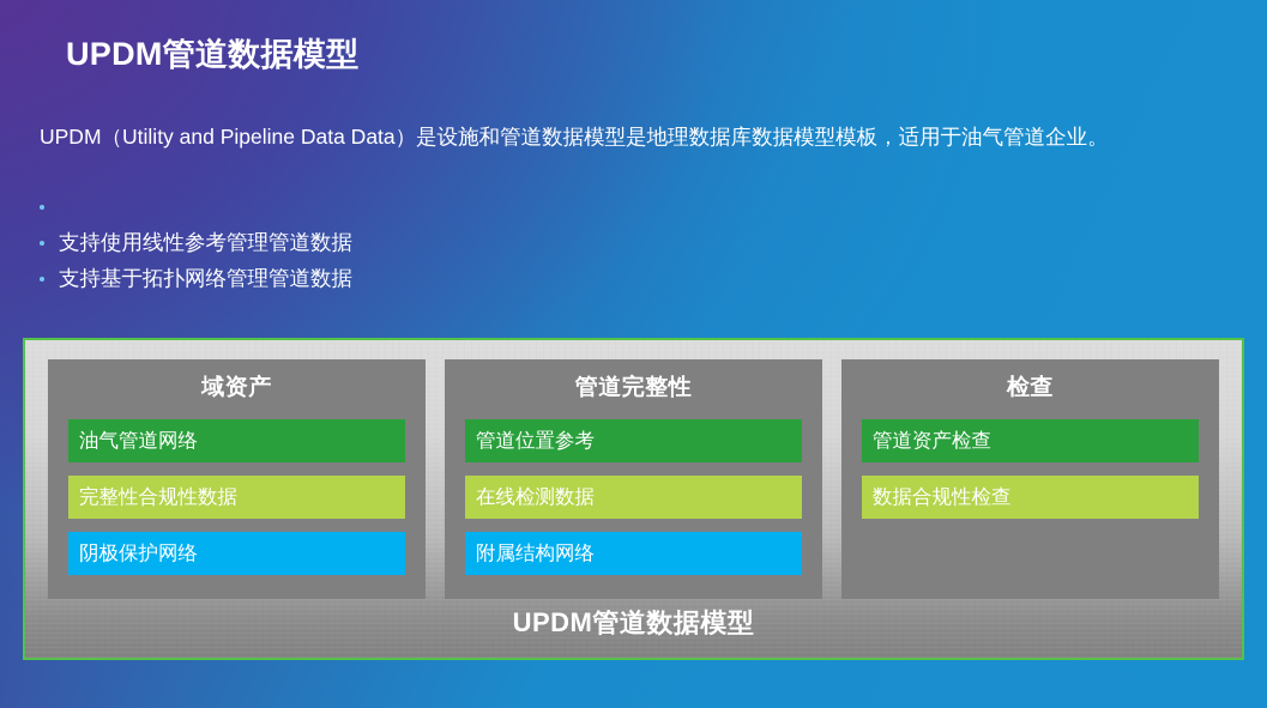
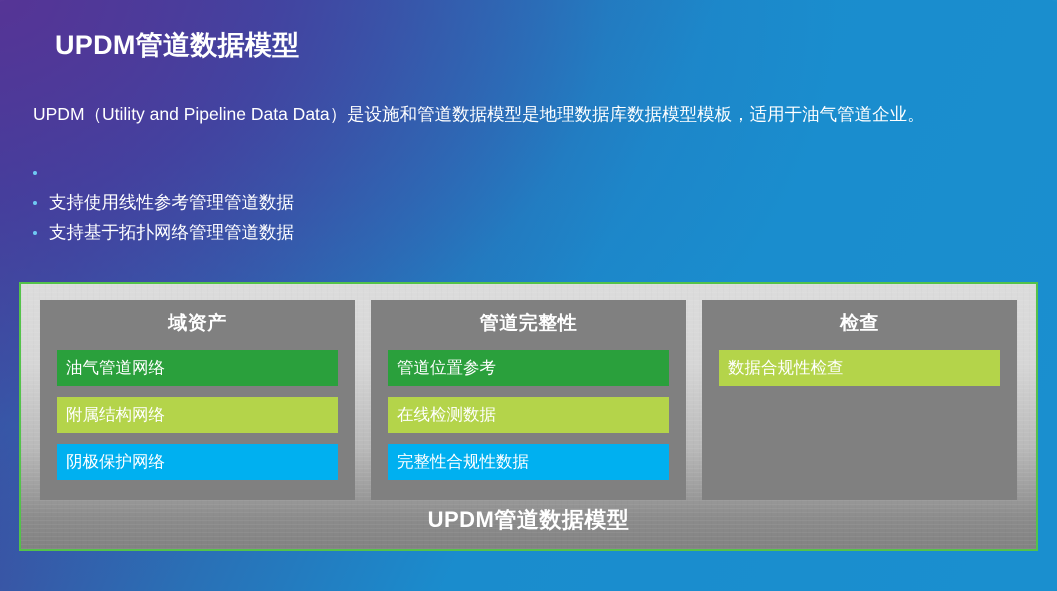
  UPDM管道数据模型
  UPDM（Utility and Pipeline Data Data）是设施和管道数据模型是地理数据库数据模型模板，适用于油气管道企业。
  支持使用线性参考管理管道数据
  支持基于拓扑网络管理管道数据
  域资产
  油气管道网络
- 完整性合规性数据
+ 附属结构网络
  阴极保护网络
  管道完整性
  管道位置参考
  在线检测数据
- 附属结构网络
+ 完整性合规性数据
  检查
- 管道资产检查
  数据合规性检查
  UPDM管道数据模型
